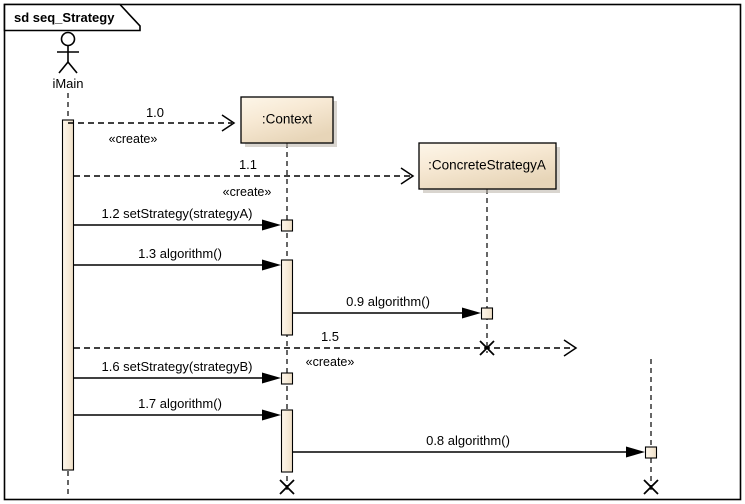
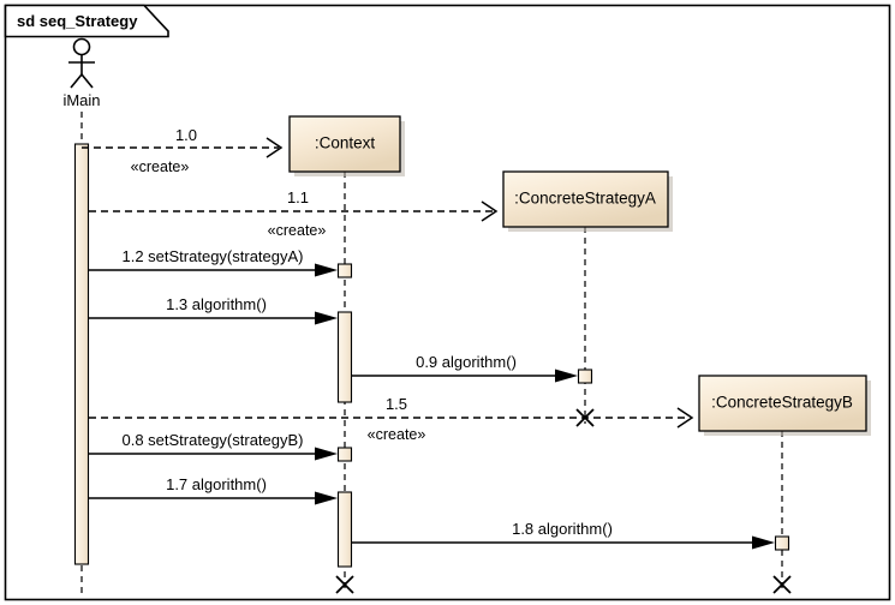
  sd seq_Strategy
  iMain
  :Context
  :ConcreteStrategyA
+ :ConcreteStrategyB
  1.0
  «create»
  1.1
  «create»
  1.2 setStrategy(strategyA)
  1.3 algorithm()
  0.9 algorithm()
  1.5
  «create»
- 1.6 setStrategy(strategyB)
+ 0.8 setStrategy(strategyB)
  1.7 algorithm()
- 0.8 algorithm()
+ 1.8 algorithm()
